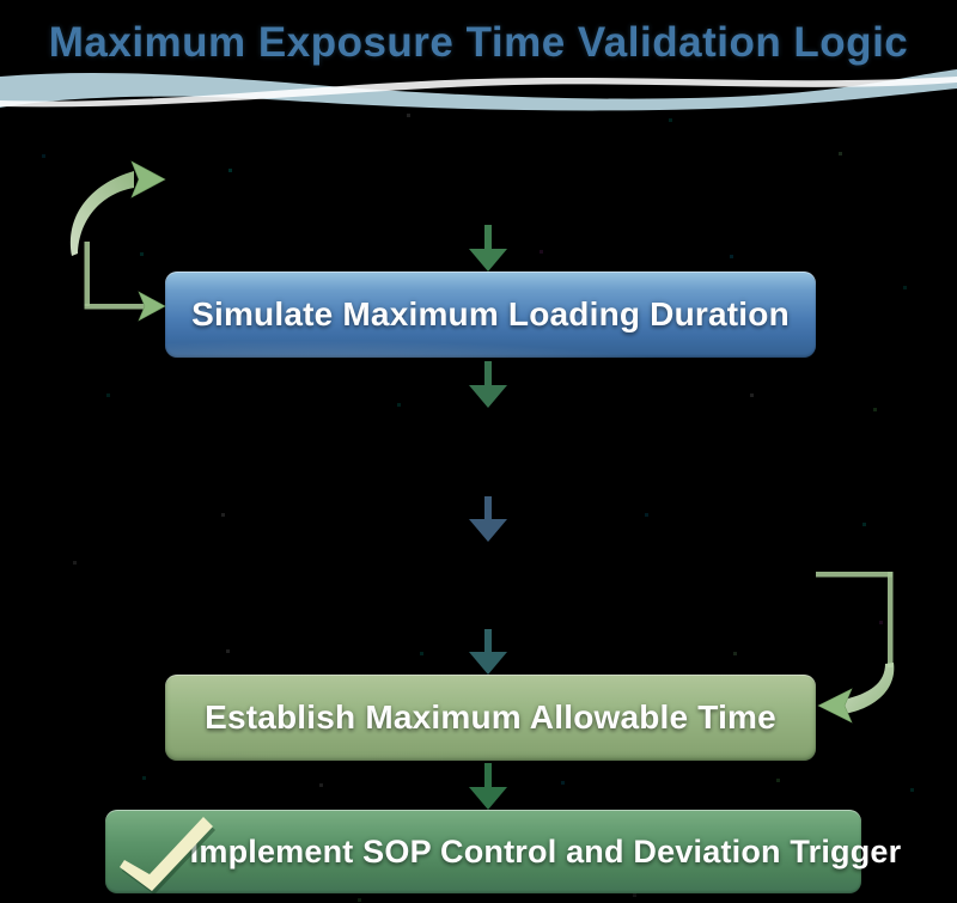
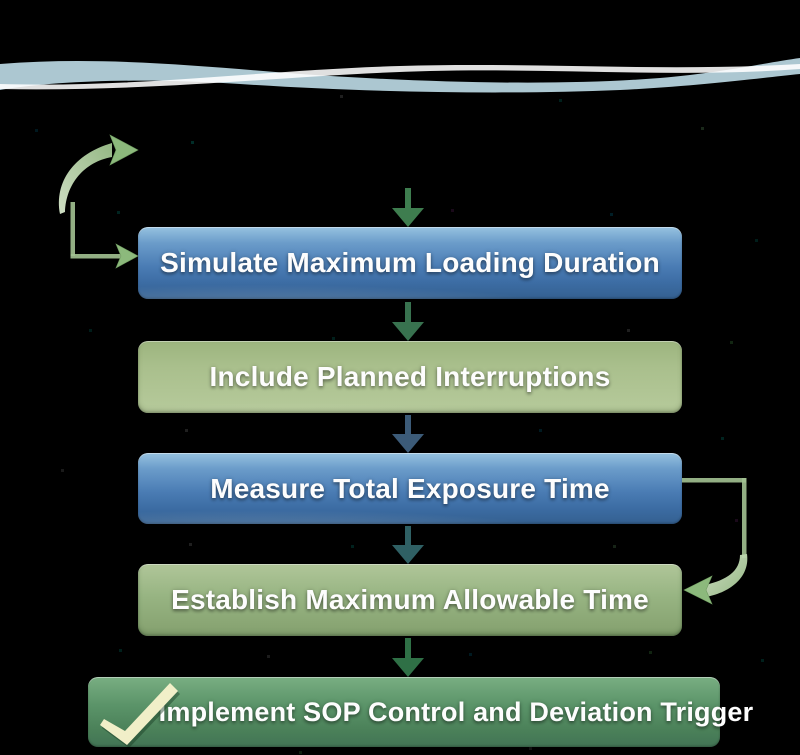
- Maximum Exposure Time Validation Logic
  Simulate Maximum Loading Duration
+ Include Planned Interruptions
+ Measure Total Exposure Time
  Establish Maximum Allowable Time
  Implement SOP Control and Deviation Trigger
